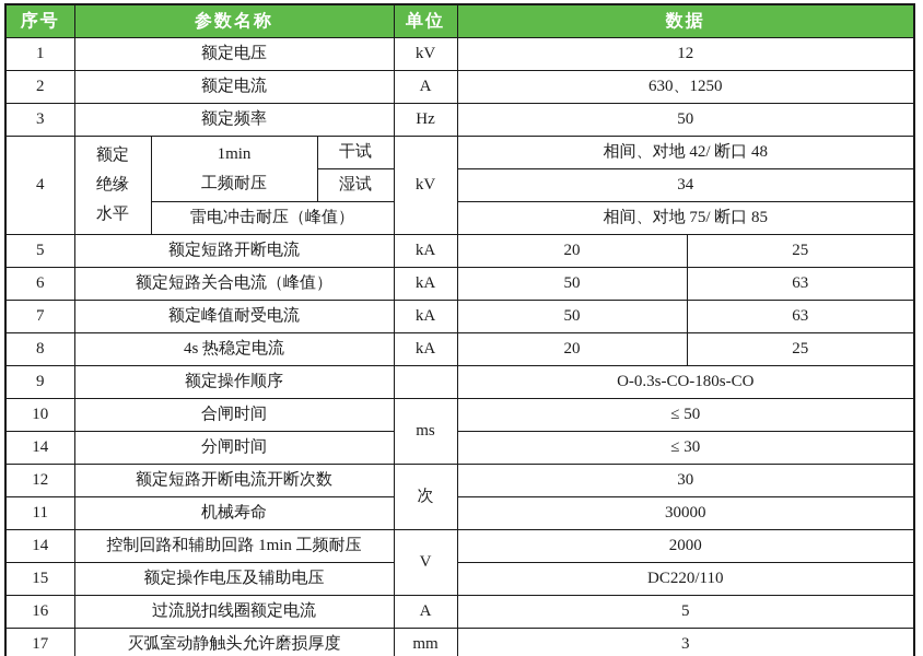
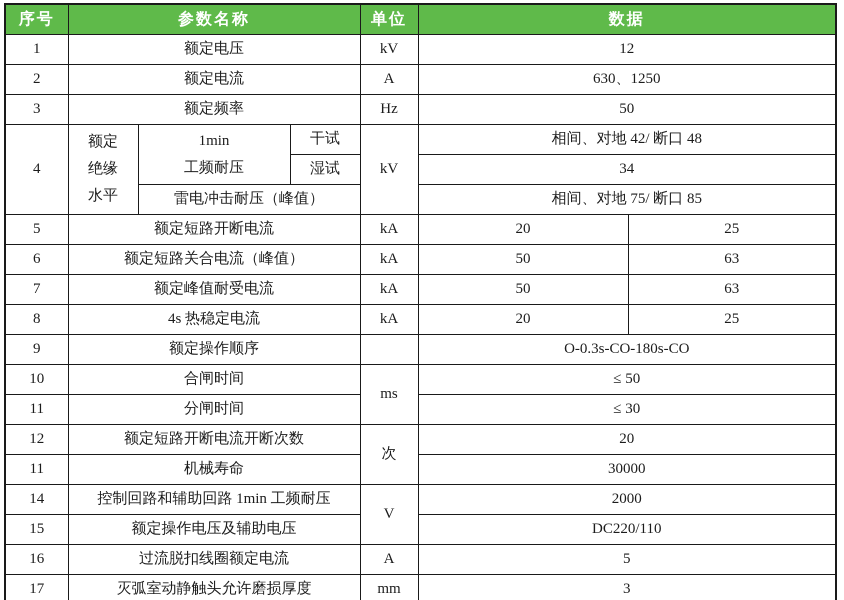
  序号	参数名称	单位	数据
  1	额定电压	kV	12
  2	额定电流	A	630、1250
  3	额定频率	Hz	50
  4	额定 绝缘 水平	1min 工频耐压	干试	kV	相间、对地 42/ 断口 48
  湿试	34
  雷电冲击耐压（峰值）	相间、对地 75/ 断口 85
  5	额定短路开断电流	kA	20	25
  6	额定短路关合电流（峰值）	kA	50	63
  7	额定峰值耐受电流	kA	50	63
  8	4s 热稳定电流	kA	20	25
  9	额定操作顺序		O-0.3s-CO-180s-CO
  10	合闸时间	ms	≤ 50
- 14	分闸时间	≤ 30
+ 11	分闸时间	≤ 30
- 12	额定短路开断电流开断次数	次	30
+ 12	额定短路开断电流开断次数	次	20
  11	机械寿命	30000
  14	控制回路和辅助回路 1min 工频耐压	V	2000
  15	额定操作电压及辅助电压	DC220/110
  16	过流脱扣线圈额定电流	A	5
  17	灭弧室动静触头允许磨损厚度	mm	3
